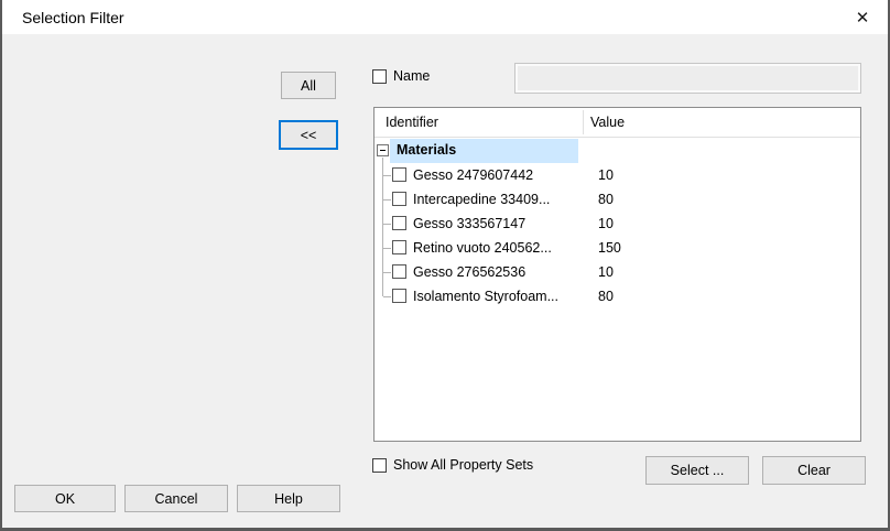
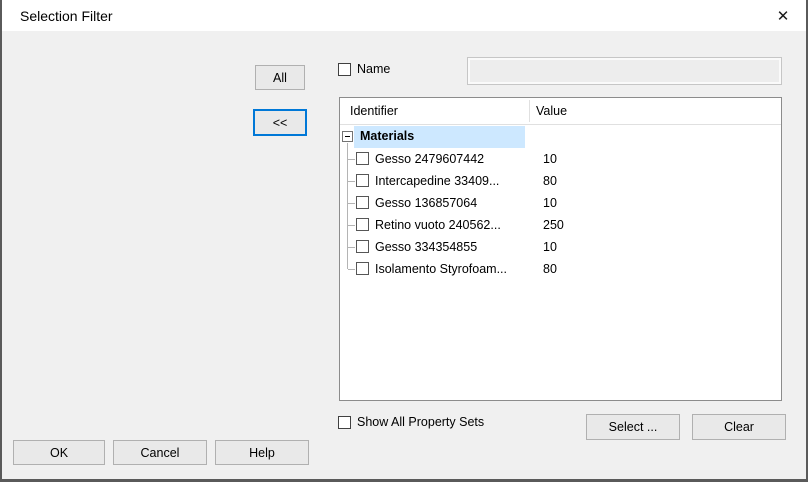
  Selection Filter
  ✕
  All
  <<
  Name
  Identifier
  Value
  Materials
  Gesso 2479607442
  10
  Intercapedine 33409...
  80
- Gesso 333567147
+ Gesso 136857064
  10
  Retino vuoto 240562...
- 150
+ 250
- Gesso 276562536
+ Gesso 334354855
  10
  Isolamento Styrofoam...
  80
  Show All Property Sets
  Select ...
  Clear
  OK
  Cancel
  Help
